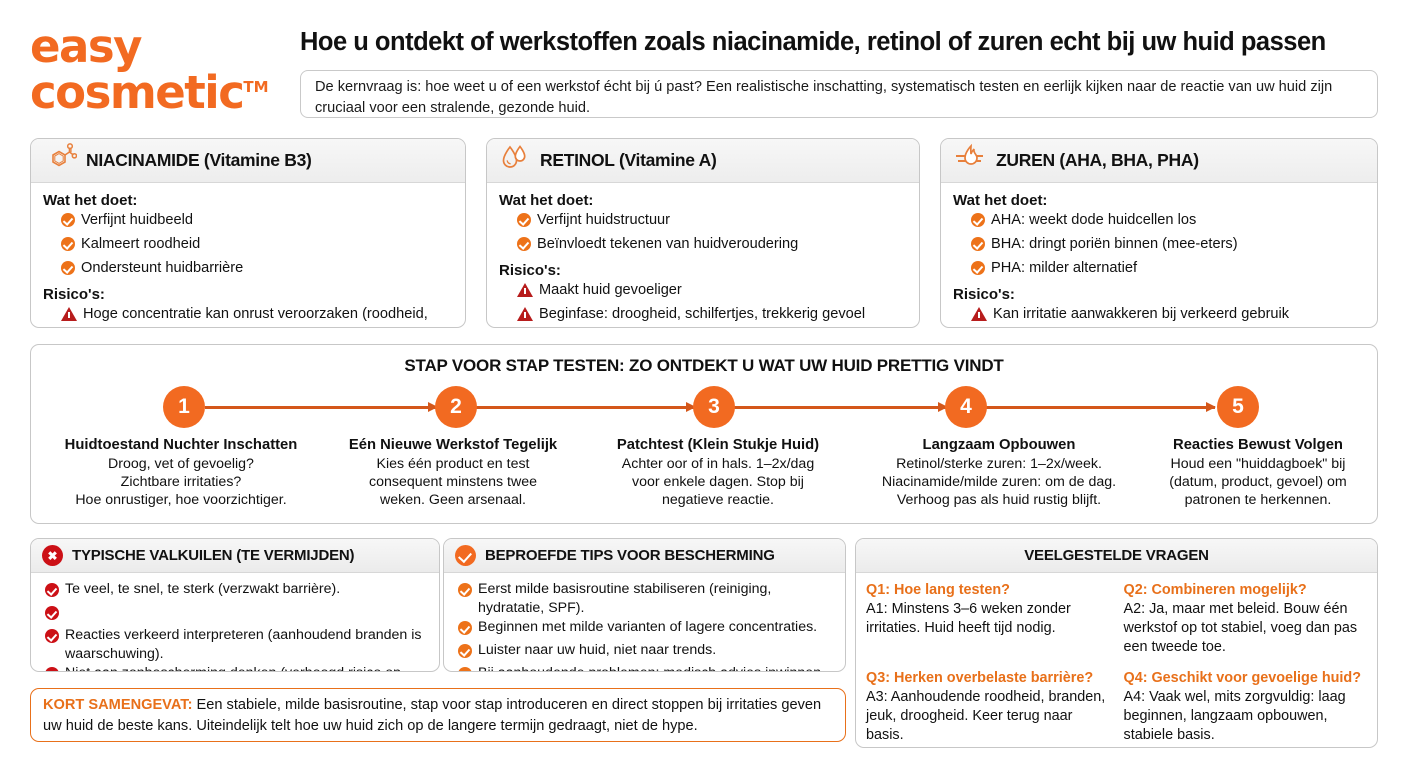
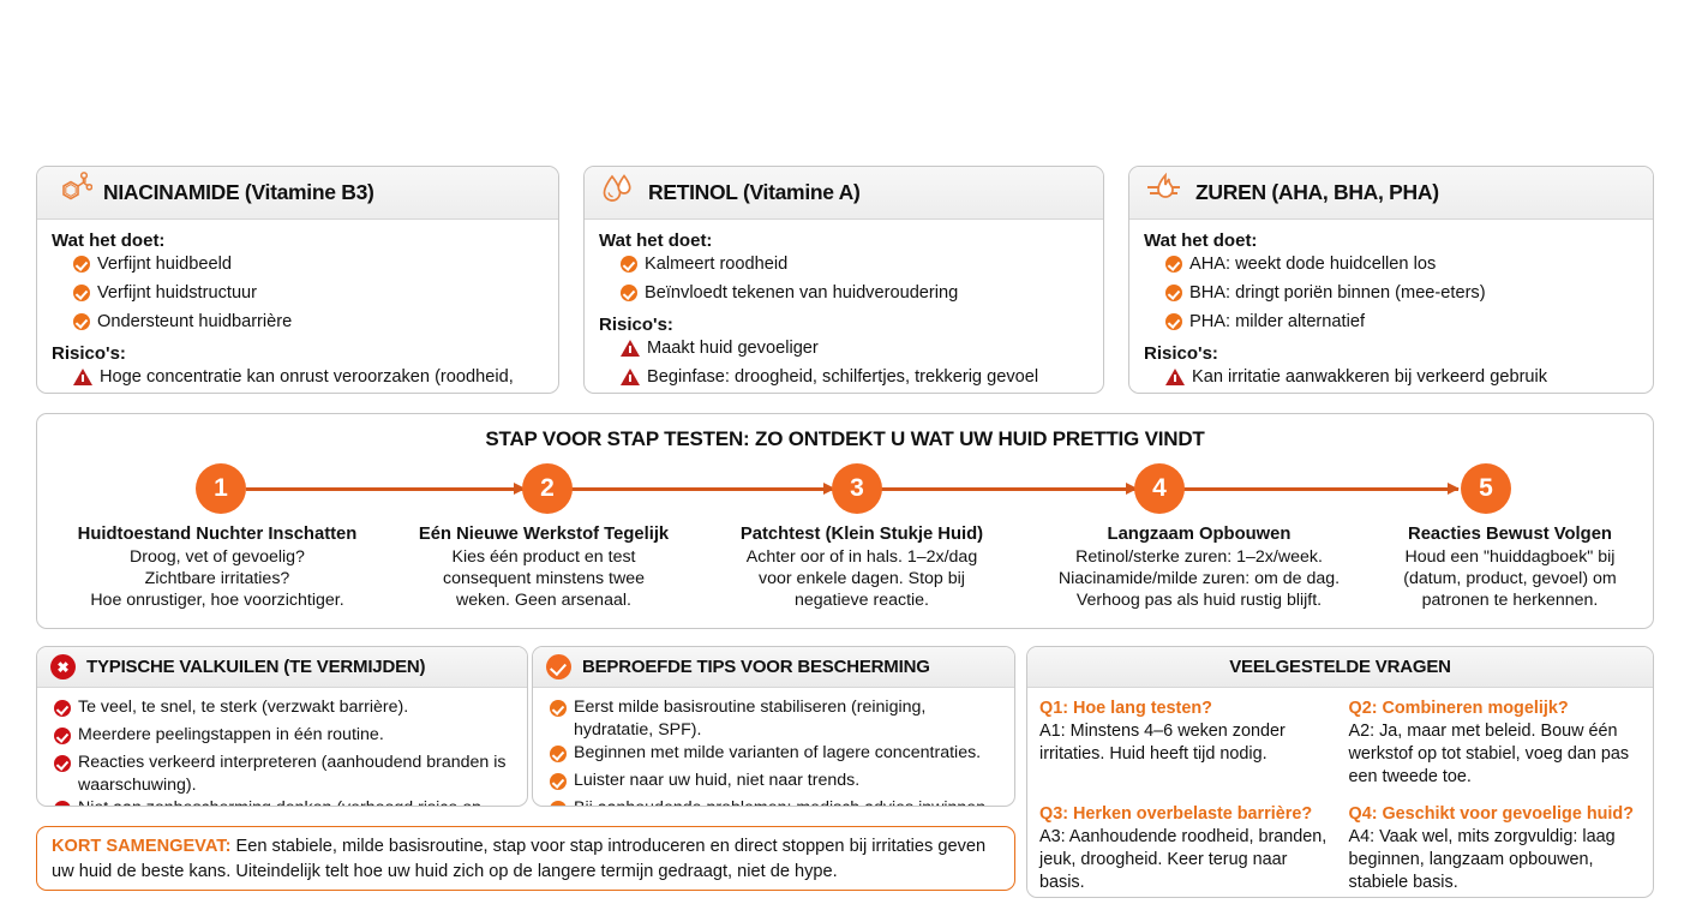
- easy
- cosmeticTM
- Hoe u ontdekt of werkstoffen zoals niacinamide, retinol of zuren echt bij uw huid passen
- De kernvraag is: hoe weet u of een werkstof écht bij ú past? Een realistische inschatting, systematisch testen en eerlijk kijken naar de reactie van uw huid zijn cruciaal voor een stralende, gezonde huid.
  NIACINAMIDE (Vitamine B3)
  Wat het doet:
  Verfijnt huidbeeld
- Kalmeert roodheid
+ Verfijnt huidstructuur
  Ondersteunt huidbarrière
  Risico's:
  Hoge concentratie kan onrust veroorzaken (roodheid,
  RETINOL (Vitamine A)
  Wat het doet:
- Verfijnt huidstructuur
+ Kalmeert roodheid
  Beïnvloedt tekenen van huidveroudering
  Risico's:
  Maakt huid gevoeliger
  Beginfase: droogheid, schilfertjes, trekkerig gevoel
  ZUREN (AHA, BHA, PHA)
  Wat het doet:
  AHA: weekt dode huidcellen los
  BHA: dringt poriën binnen (mee-eters)
  PHA: milder alternatief
  Risico's:
  Kan irritatie aanwakkeren bij verkeerd gebruik
  STAP VOOR STAP TESTEN: ZO ONTDEKT U WAT UW HUID PRETTIG VINDT
  1
  2
  3
  4
  5
  Huidtoestand Nuchter Inschatten
  Droog, vet of gevoelig?
  Zichtbare irritaties?
  Hoe onrustiger, hoe voorzichtiger.
  Eén Nieuwe Werkstof Tegelijk
  Kies één product en test
  consequent minstens twee
  weken. Geen arsenaal.
  Patchtest (Klein Stukje Huid)
  Achter oor of in hals. 1–2x/dag
  voor enkele dagen. Stop bij
  negatieve reactie.
  Langzaam Opbouwen
  Retinol/sterke zuren: 1–2x/week.
  Niacinamide/milde zuren: om de dag.
  Verhoog pas als huid rustig blijft.
  Reacties Bewust Volgen
  Houd een "huiddagboek" bij
  (datum, product, gevoel) om
  patronen te herkennen.
  TYPISCHE VALKUILEN (TE VERMIJDEN)
  Te veel, te snel, te sterk (verzwakt barrière).
+ Meerdere peelingstappen in één routine.
  Reacties verkeerd interpreteren (aanhoudend branden is waarschuwing).
  BEPROEFDE TIPS VOOR BESCHERMING
  Eerst milde basisroutine stabiliseren (reiniging, hydratatie, SPF).
  Beginnen met milde varianten of lagere concentraties.
  Luister naar uw huid, niet naar trends.
  VEELGESTELDE VRAGEN
  Q1: Hoe lang testen?
- A1: Minstens 3–6 weken zonder irritaties. Huid heeft tijd nodig.
+ A1: Minstens 4–6 weken zonder irritaties. Huid heeft tijd nodig.
  Q2: Combineren mogelijk?
  A2: Ja, maar met beleid. Bouw één werkstof op tot stabiel, voeg dan pas een tweede toe.
  Q3: Herken overbelaste barrière?
  A3: Aanhoudende roodheid, branden, jeuk, droogheid. Keer terug naar basis.
  Q4: Geschikt voor gevoelige huid?
  A4: Vaak wel, mits zorgvuldig: laag beginnen, langzaam opbouwen, stabiele basis.
  KORT SAMENGEVAT: Een stabiele, milde basisroutine, stap voor stap introduceren en direct stoppen bij irritaties geven uw huid de beste kans. Uiteindelijk telt hoe uw huid zich op de langere termijn gedraagt, niet de hype.
